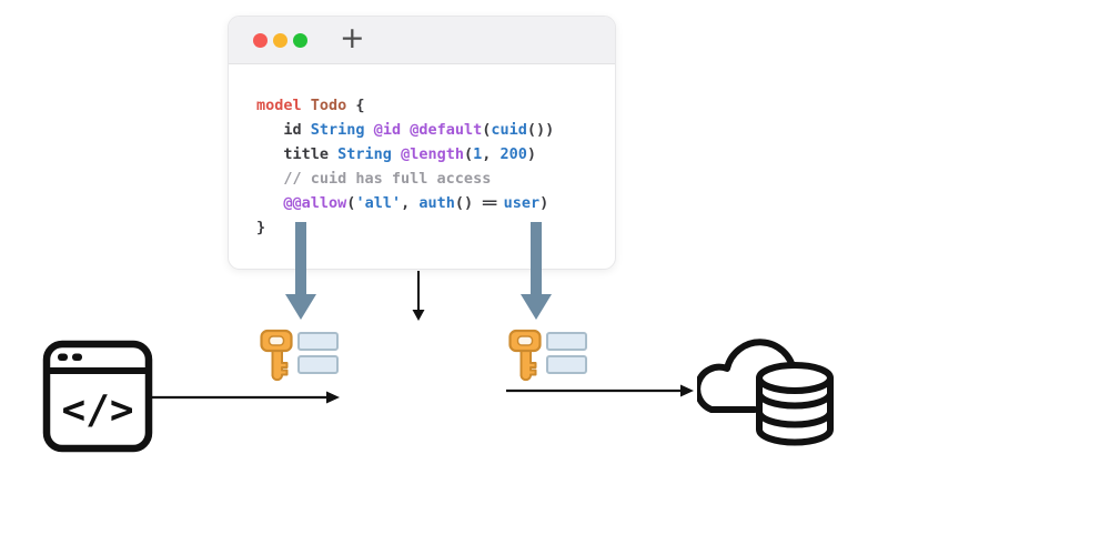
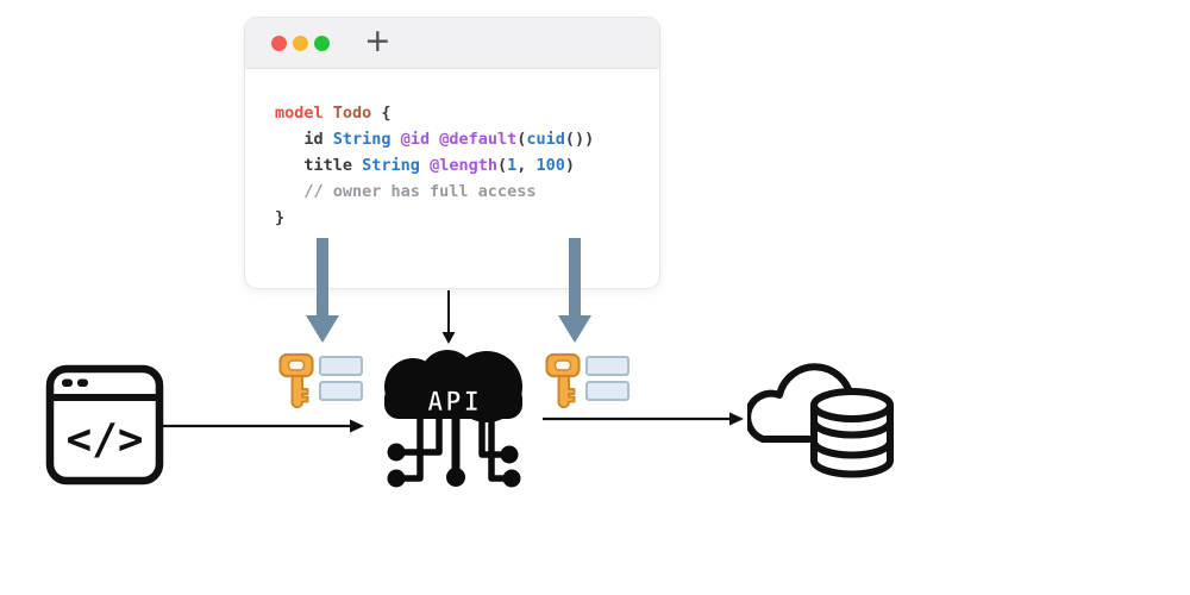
  +
  model Todo {
  id String @id @default(cuid())
- title String @length(1, 200)
+ title String @length(1, 100)
- // cuid has full access
+ // owner has full access
- @@allow('all', auth() == user)
  }
  </>
+ API
